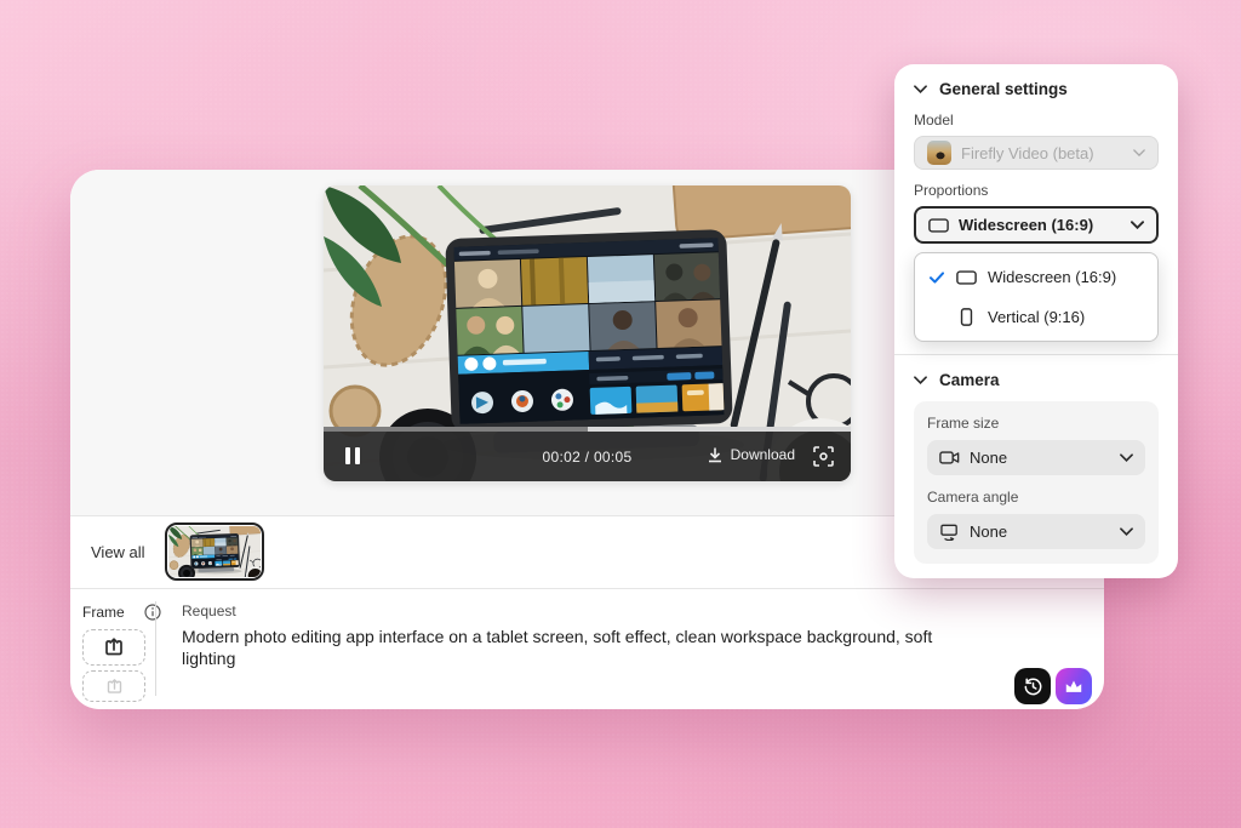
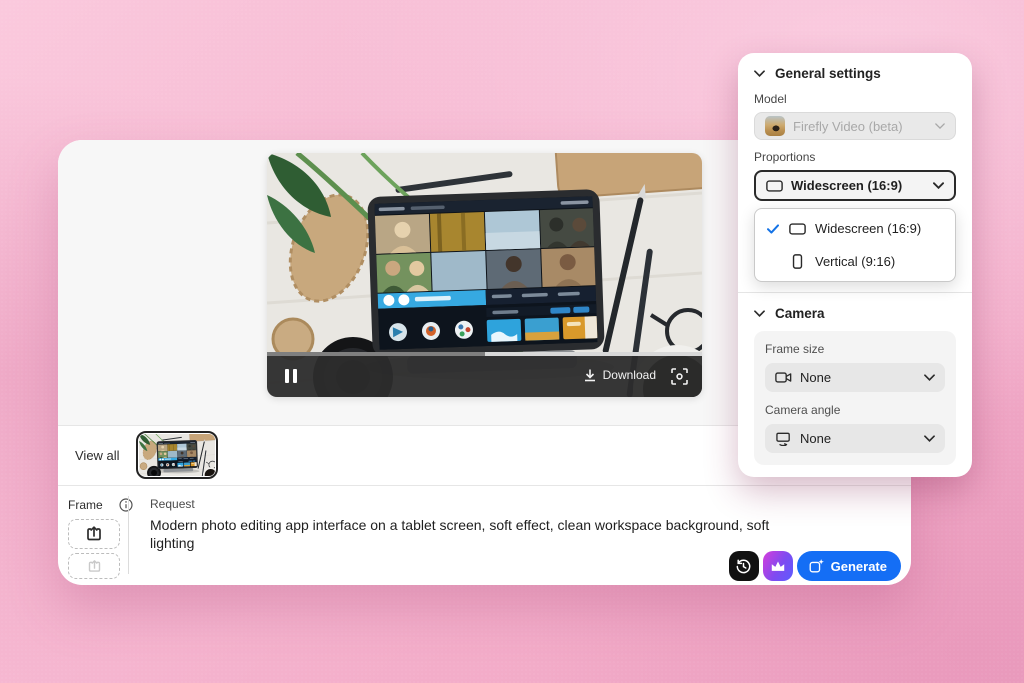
- 00:02 / 00:05
  Download
  View all
  Frame
  Request
  Modern photo editing app interface on a tablet screen, soft effect, clean workspace background, soft lighting
+ Generate
  General settings
  Model
  Firefly Video (beta)
  Proportions
  Widescreen (16:9)
  Widescreen (16:9)
  Vertical (9:16)
  Camera
  Frame size
  None
  Camera angle
  None
